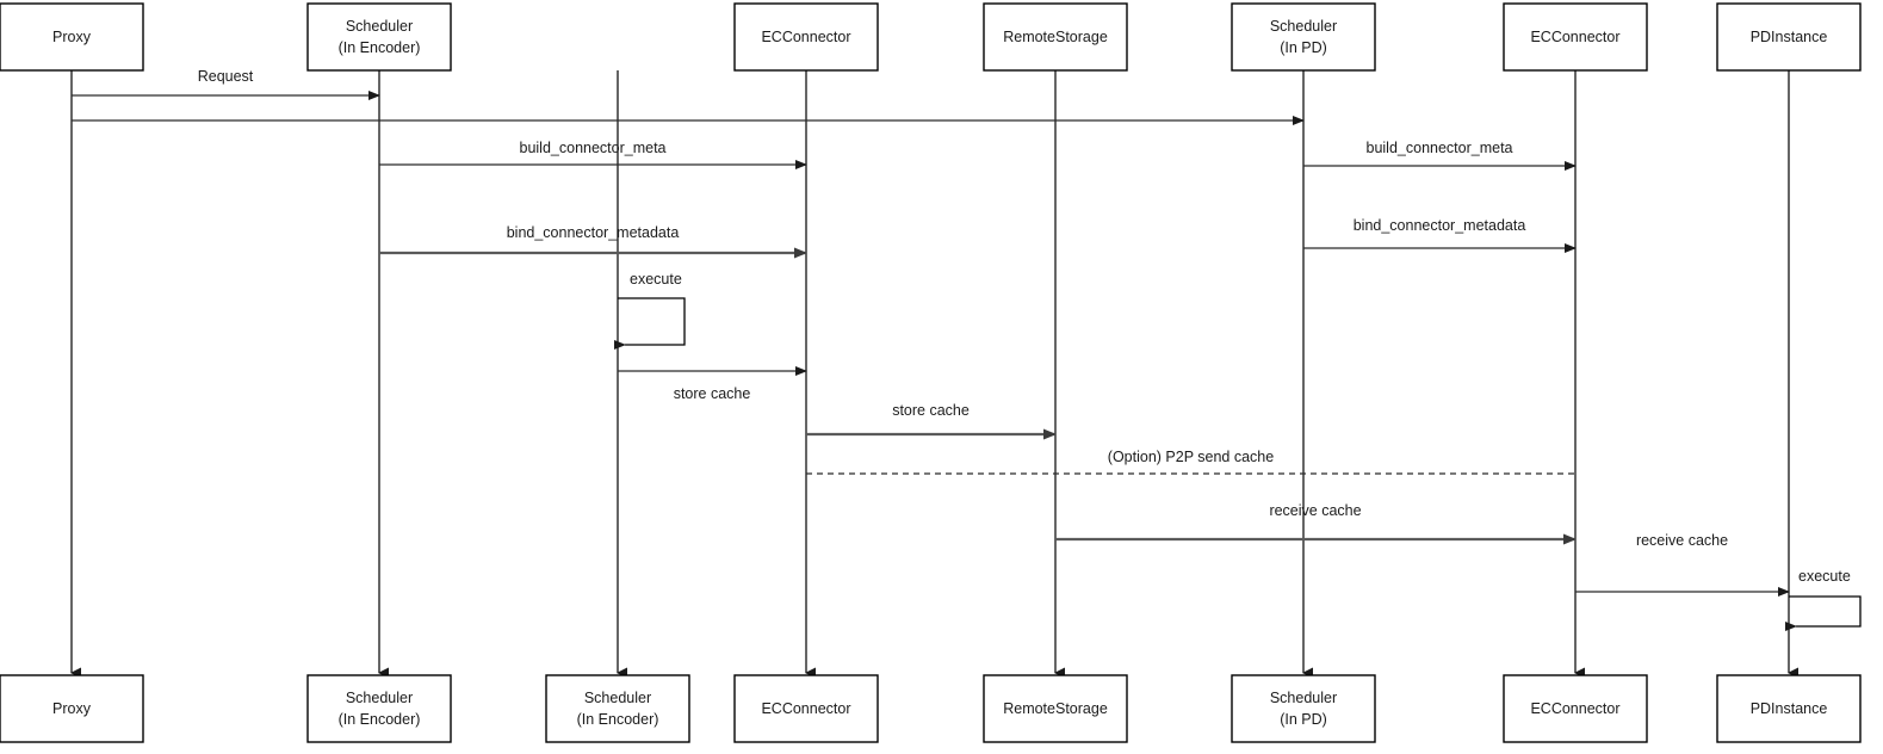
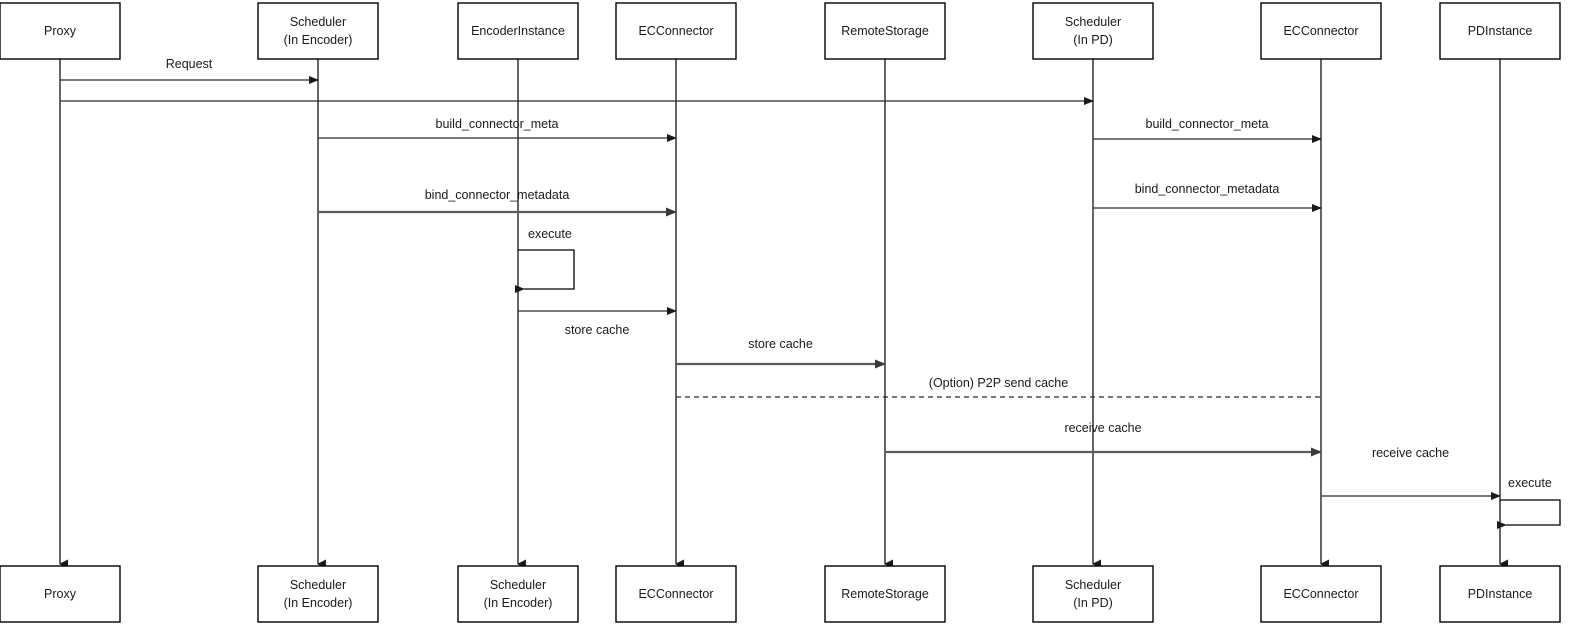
  Request
  build_connector_meta
  build_connector_meta
  bind_connector_metadata
  bind_connector_metadata
  store cache
  store cache
  (Option) P2P send cache
  receive cache
  receive cache
  execute
  execute
  Proxy
  Scheduler
  (In Encoder)
+ EncoderInstance
  ECConnector
  RemoteStorage
  Scheduler
  (In PD)
  ECConnector
  PDInstance
  Proxy
  Scheduler
  (In Encoder)
  Scheduler
  (In Encoder)
  ECConnector
  RemoteStorage
  Scheduler
  (In PD)
  ECConnector
  PDInstance
